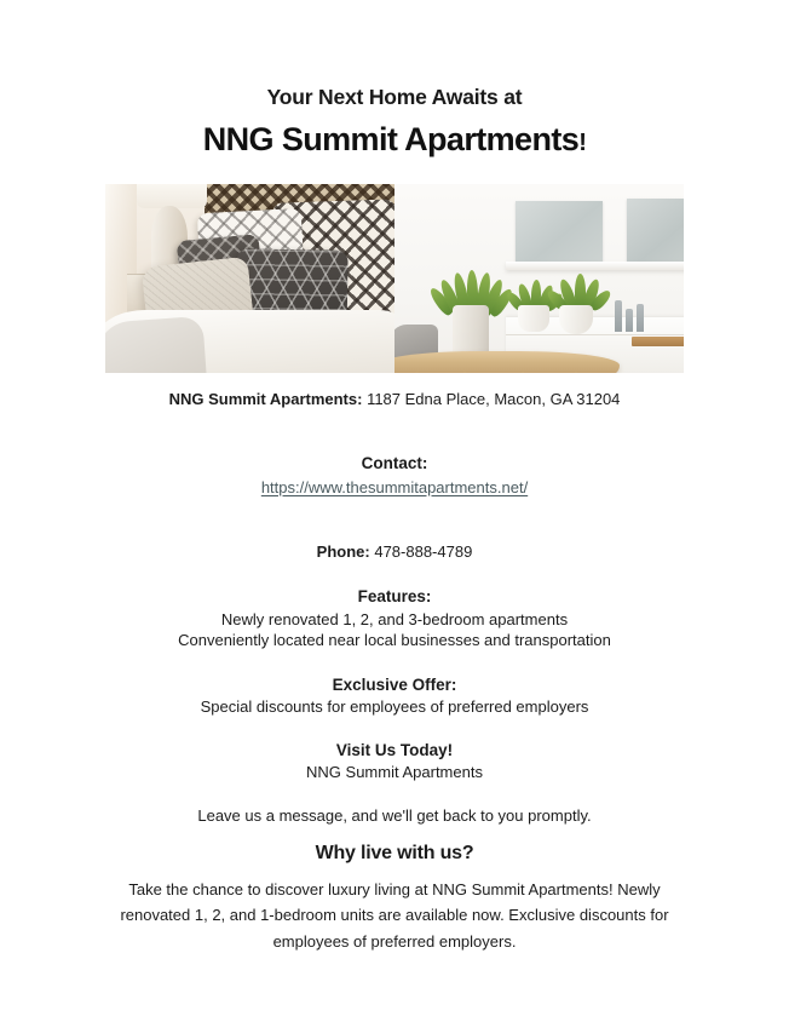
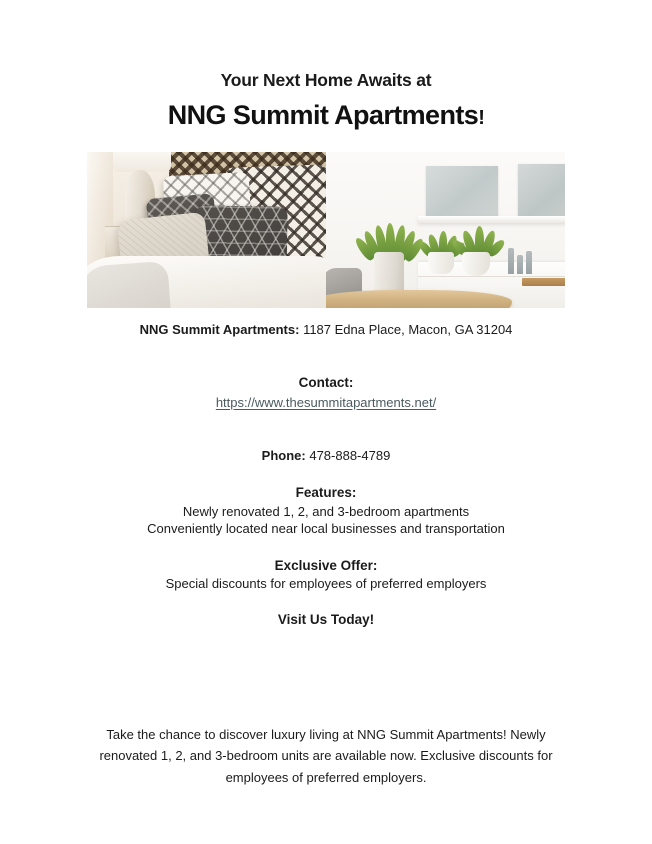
  Your Next Home Awaits at
  NNG Summit Apartments!
  NNG Summit Apartments: 1187 Edna Place, Macon, GA 31204
  Contact:
  https://www.thesummitapartments.net/
  Phone: 478-888-4789
  Features:
  Newly renovated 1, 2, and 3-bedroom apartments
  Conveniently located near local businesses and transportation
  Exclusive Offer:
  Special discounts for employees of preferred employers
  Visit Us Today!
- NNG Summit Apartments
- Leave us a message, and we'll get back to you promptly.
- Why live with us?
- Take the chance to discover luxury living at NNG Summit Apartments! Newly renovated 1, 2, and 1-bedroom units are available now. Exclusive discounts for employees of preferred employers.
+ Take the chance to discover luxury living at NNG Summit Apartments! Newly renovated 1, 2, and 3-bedroom units are available now. Exclusive discounts for employees of preferred employers.
